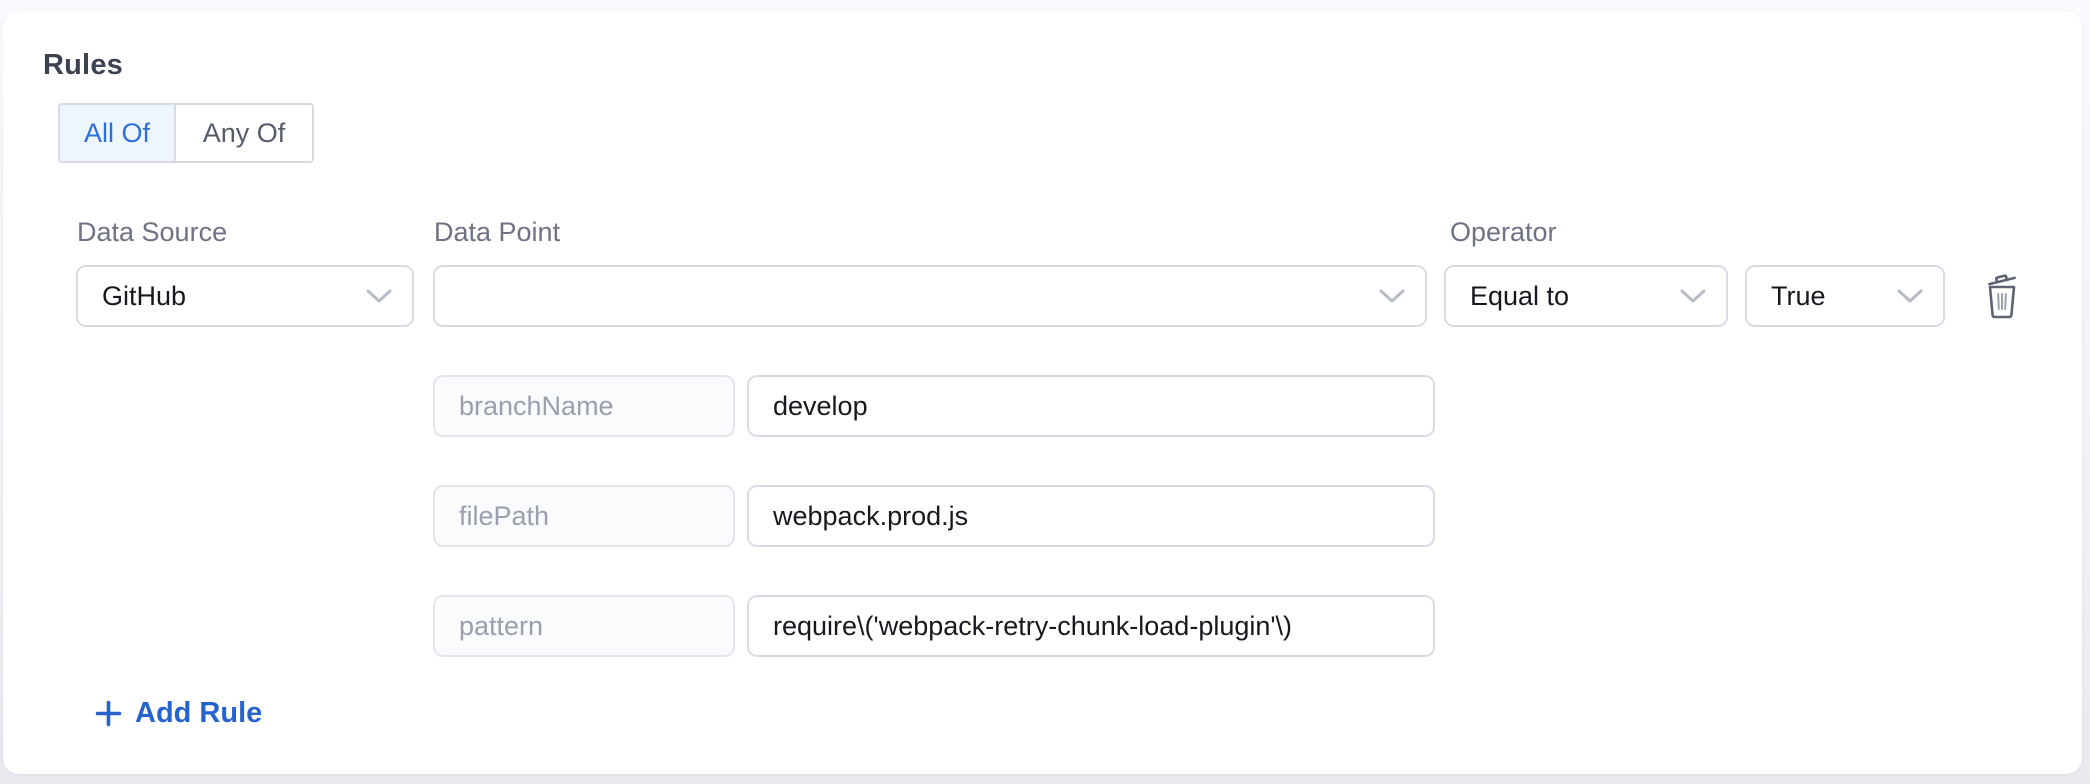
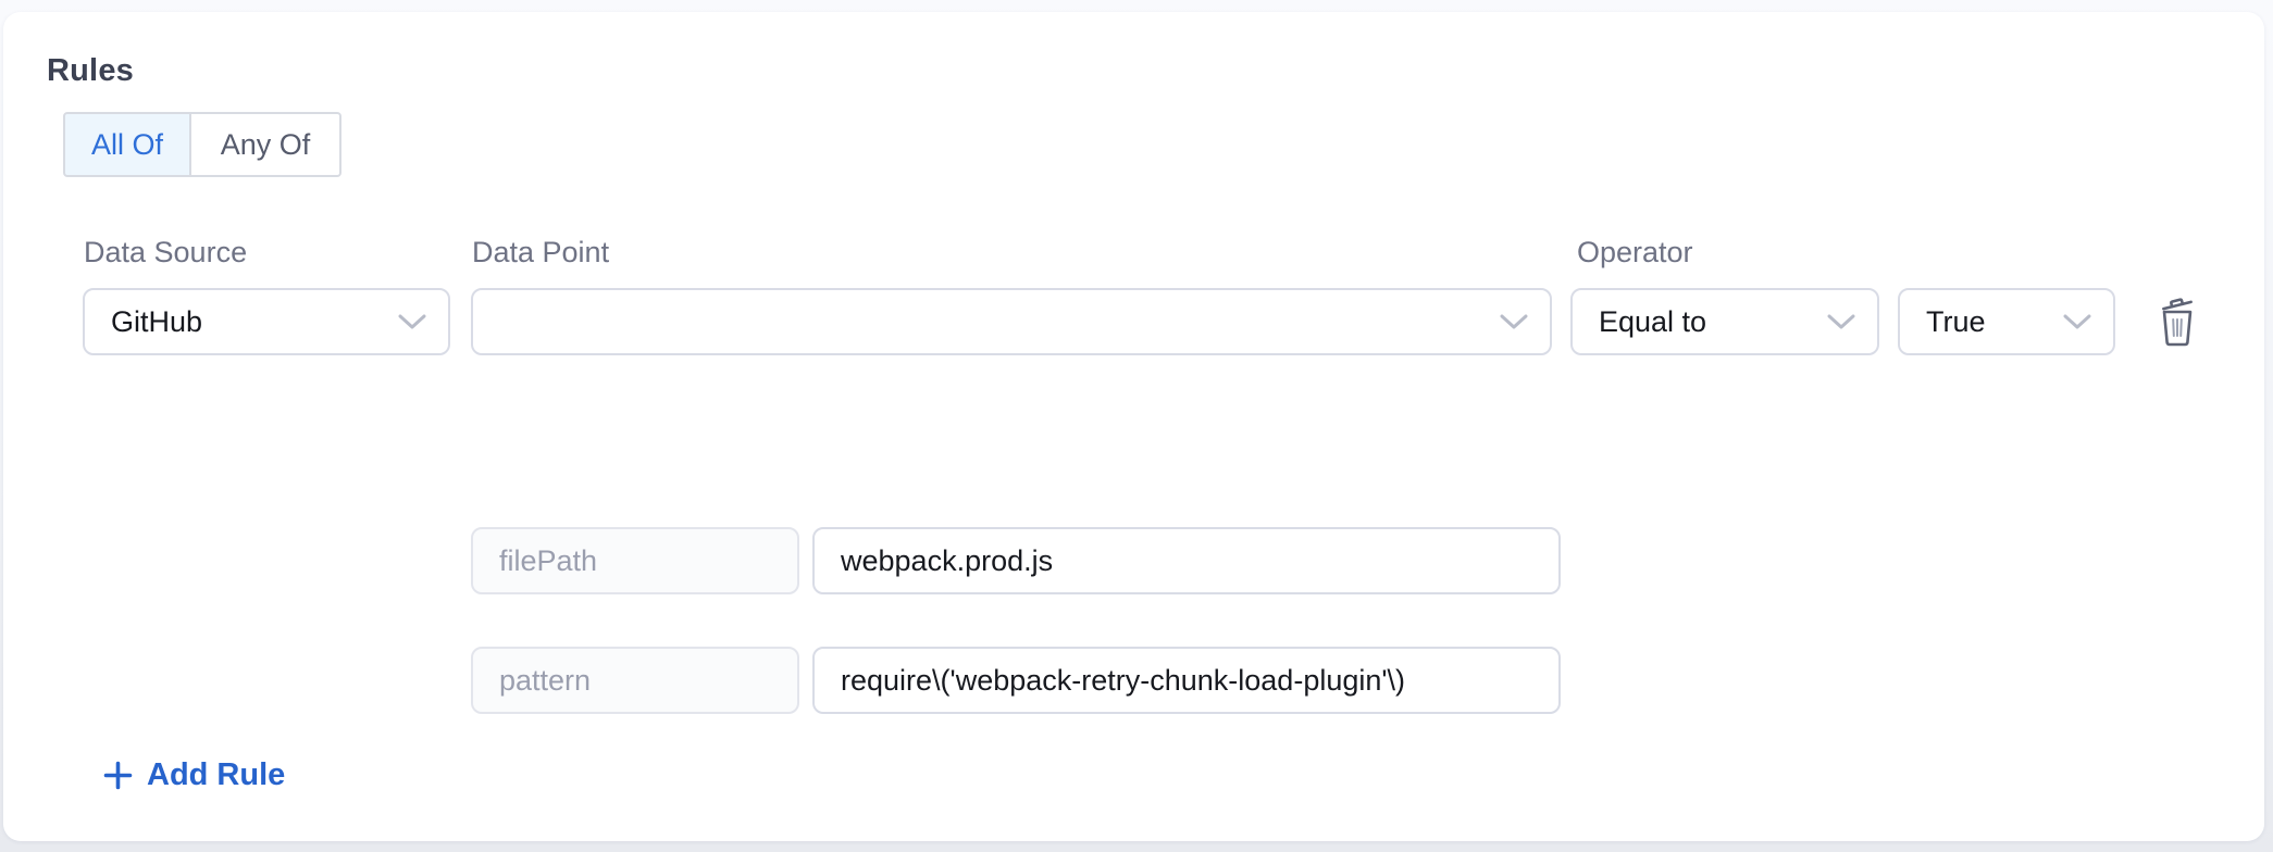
  Rules
  All Of
  Any Of
  Data Source
  Data Point
  Operator
  GitHub
  Equal to
  True
- branchName
- develop
  filePath
  webpack.prod.js
  pattern
  require\('webpack-retry-chunk-load-plugin'\)
  Add Rule
